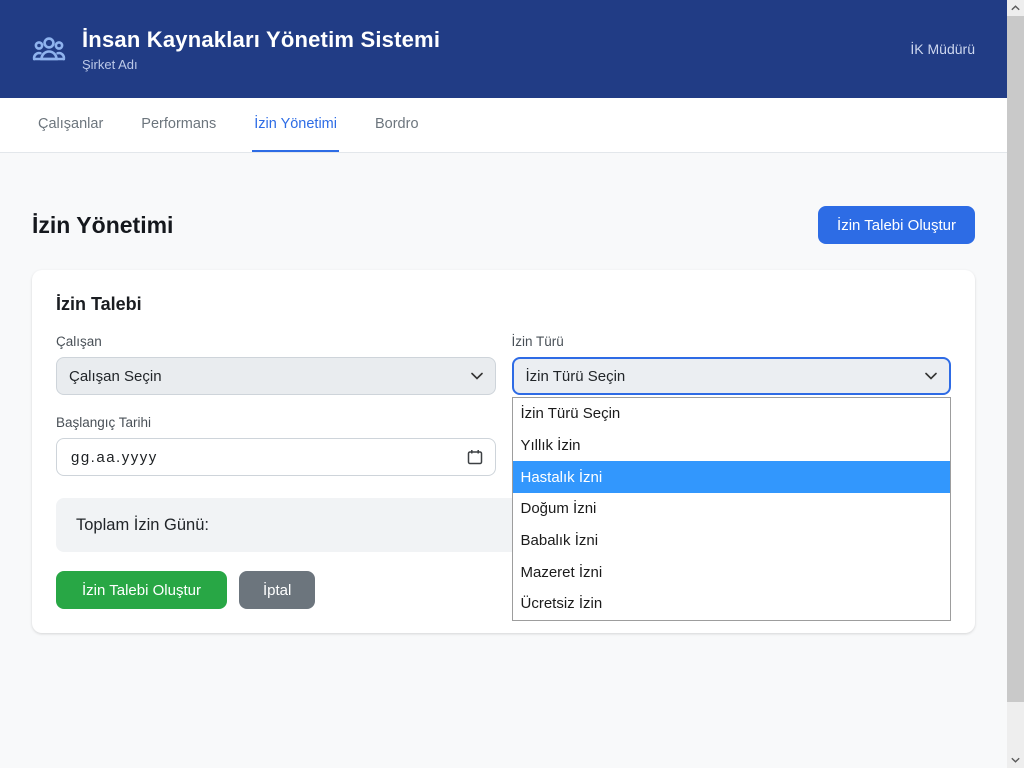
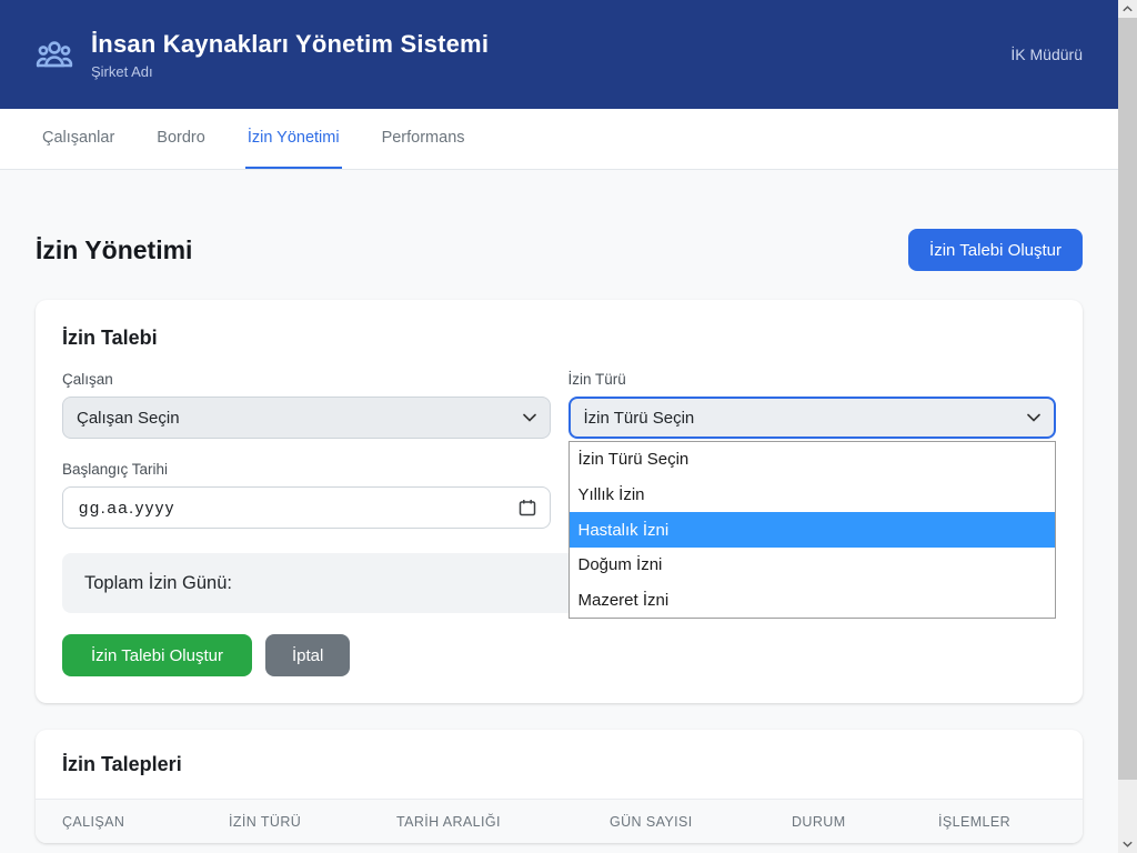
  İnsan Kaynakları Yönetim Sistemi
  Şirket Adı
  İK Müdürü
  Çalışanlar
- Performans
+ Bordro
  İzin Yönetimi
- Bordro
+ Performans
  İzin Yönetimi
  İzin Talebi Oluştur
  İzin Talebi
  Çalışan
  Çalışan Seçin
  Başlangıç Tarihi
  gg.aa.yyyy
  İzin Türü
  İzin Türü Seçin
  İzin Türü Seçin
  Yıllık İzin
  Hastalık İzni
  Doğum İzni
- Babalık İzni
  Mazeret İzni
- Ücretsiz İzin
  Toplam İzin Günü:
  İzin Talebi Oluştur
  İptal
+ İzin Talepleri
+ ÇALIŞAN
+ İZİN TÜRÜ
+ TARİH ARALIĞI
+ GÜN SAYISI
+ DURUM
+ İŞLEMLER
